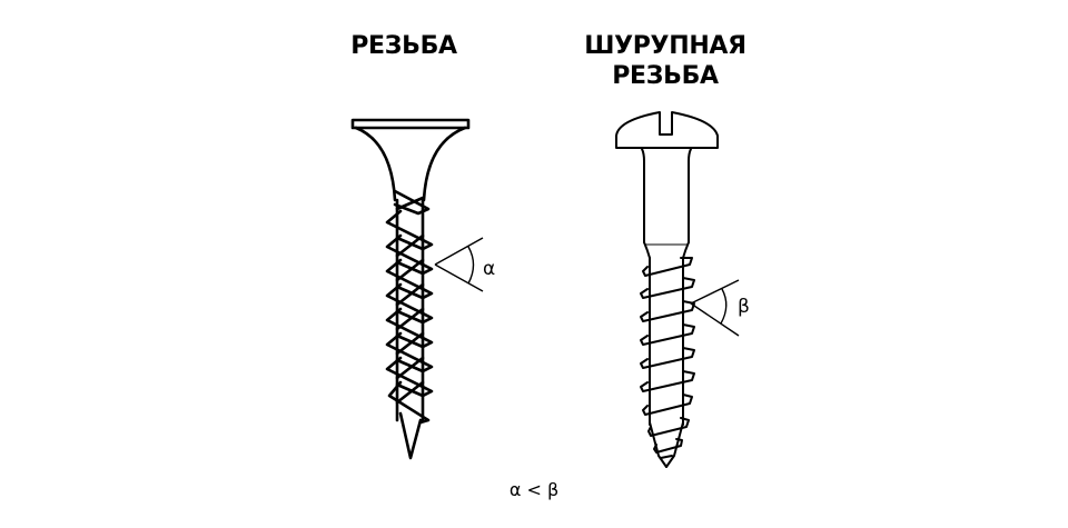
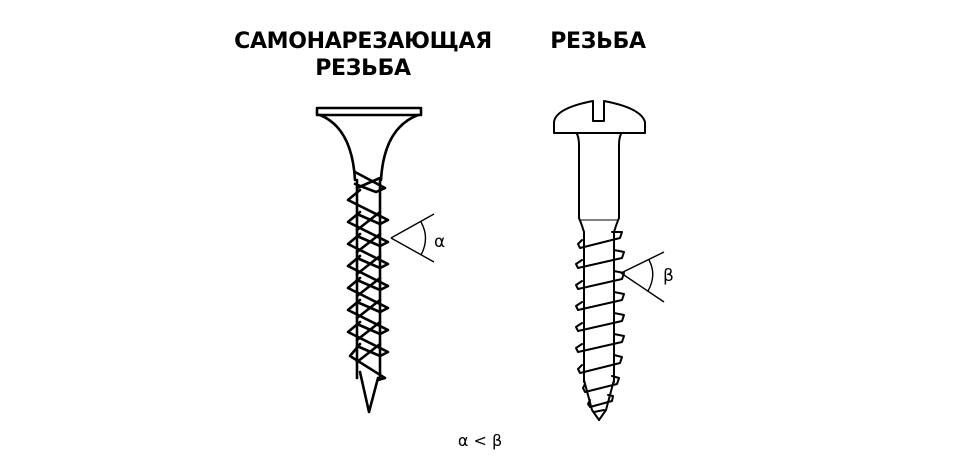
+ САМОНАРЕЗАЮЩАЯ
  РЕЗЬБА
- ШУРУПНАЯ
  РЕЗЬБА
  α
  β
  α < β
